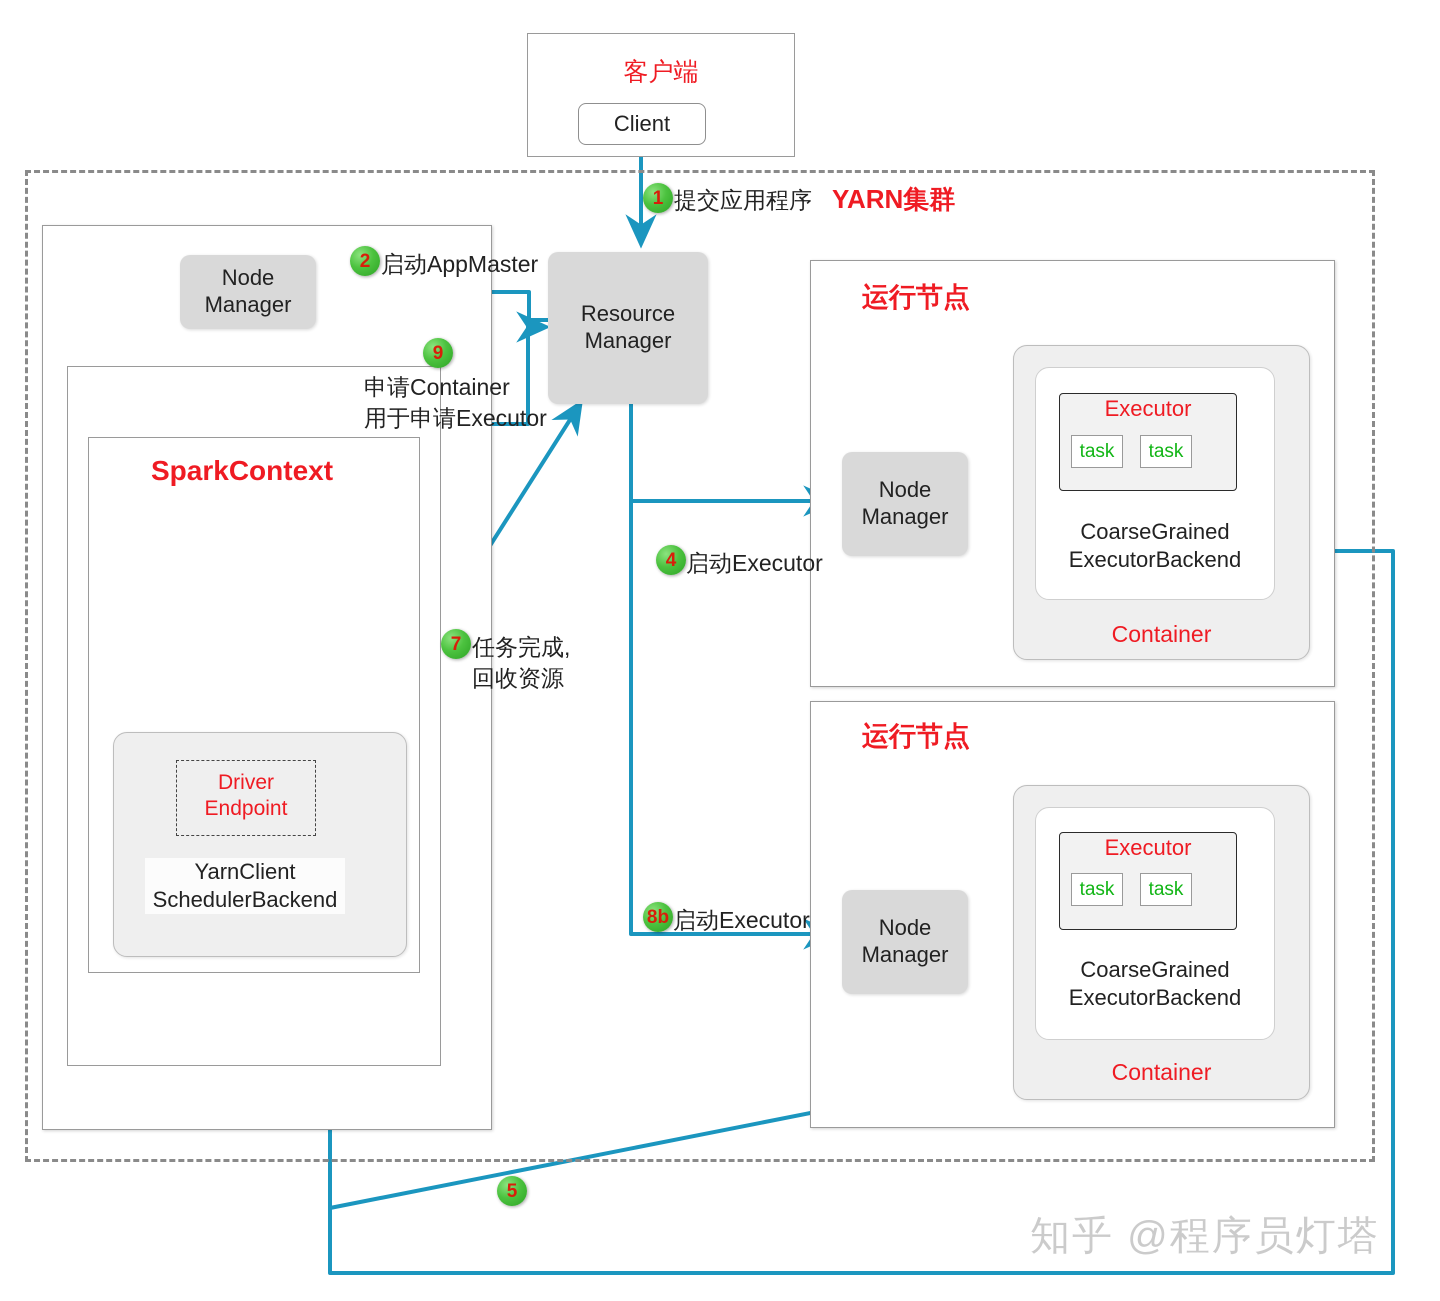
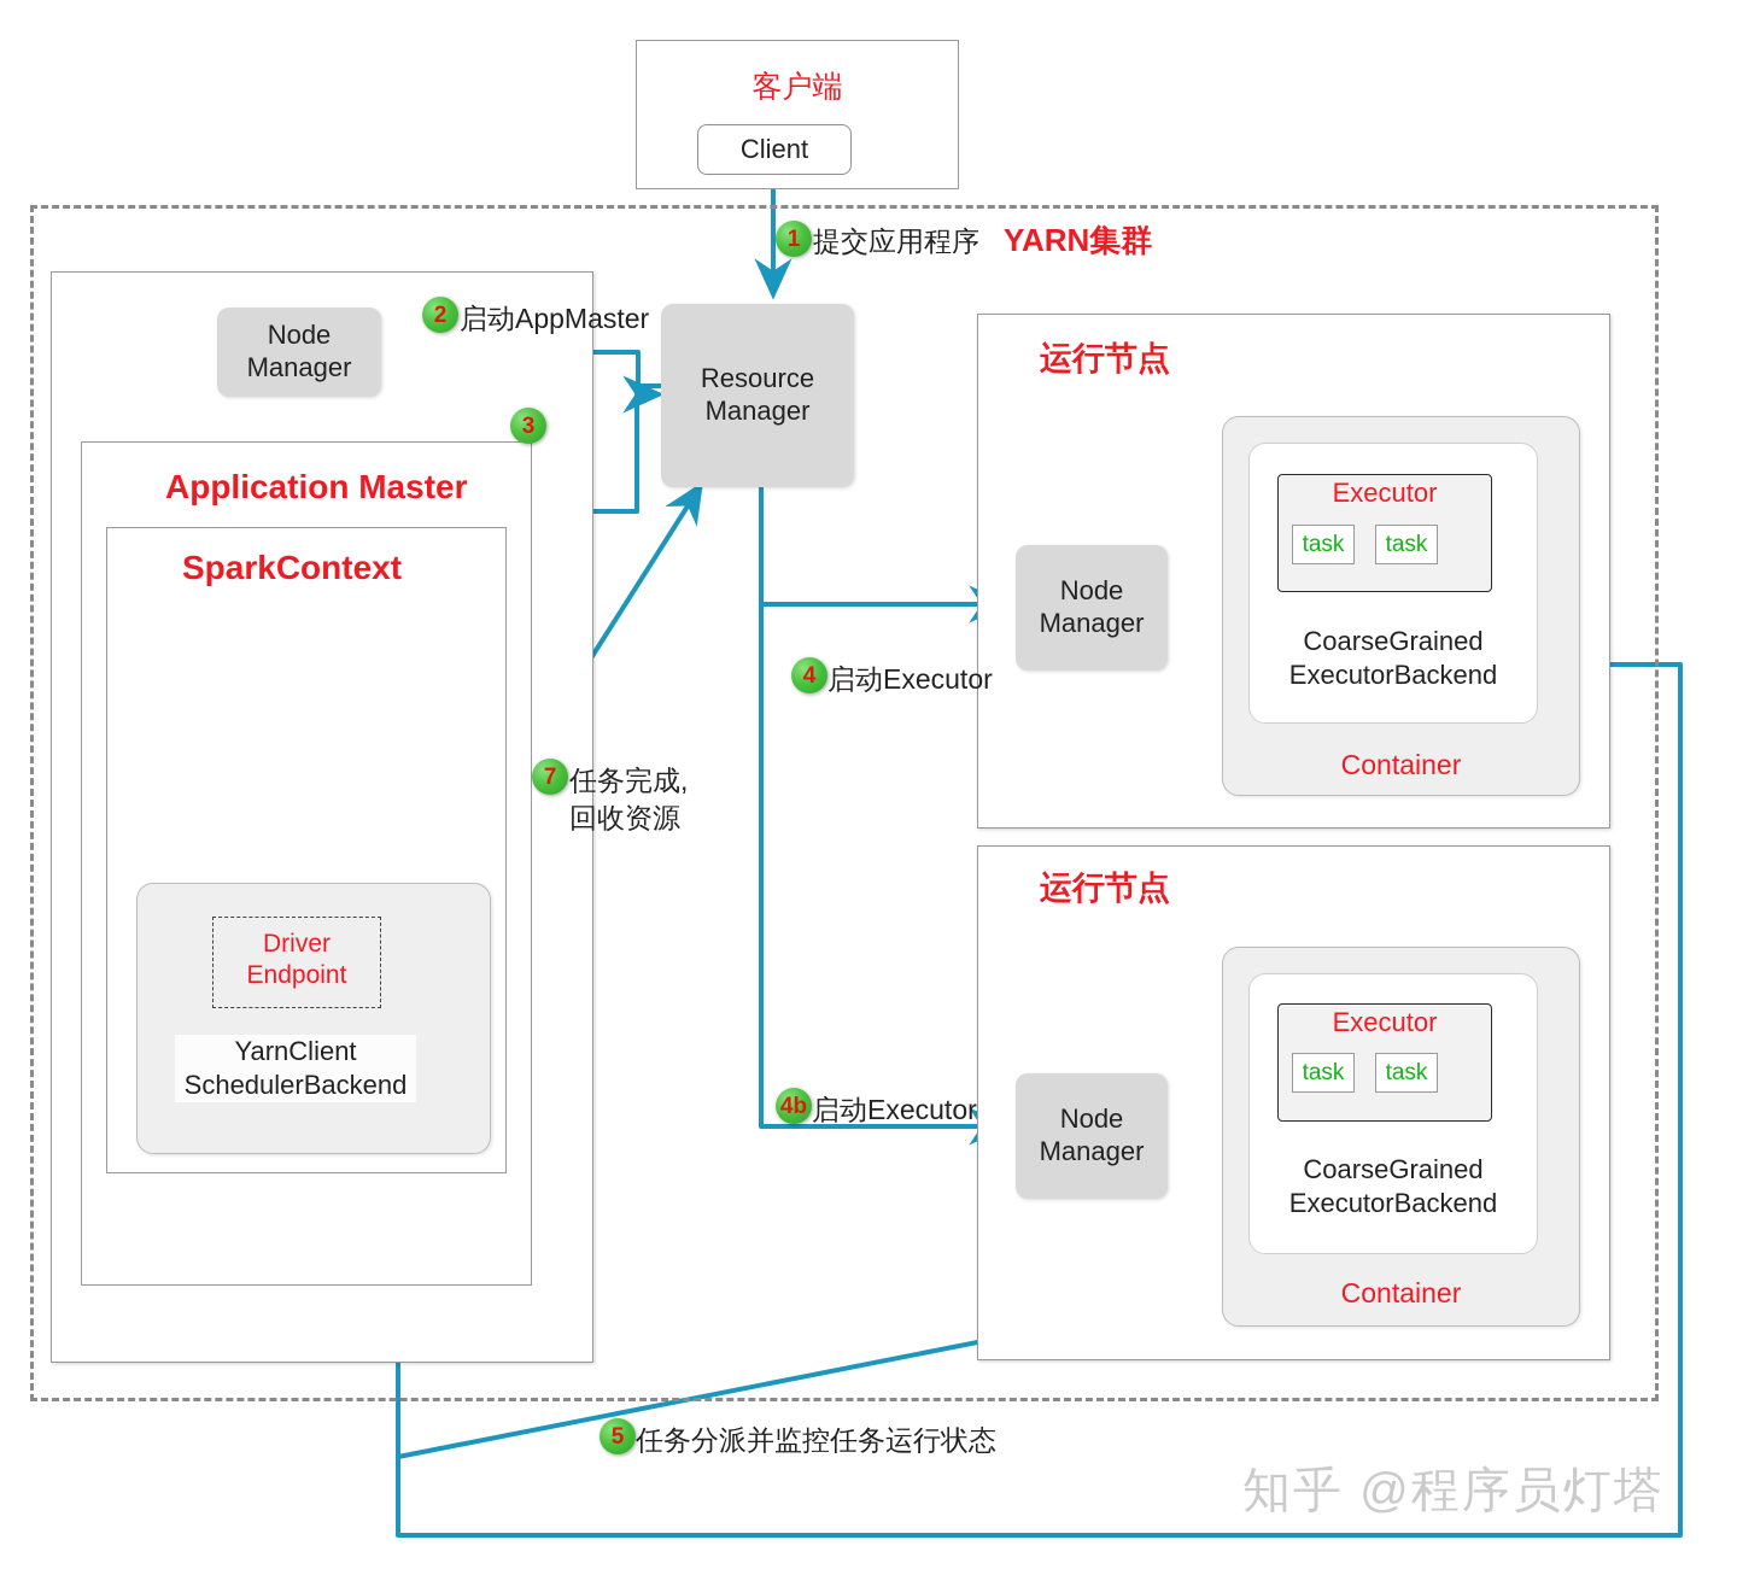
  YARN集群
  客户端
  Client
  Resource
  Manager
  Node
  Manager
+ Application Master
  SparkContext
  Driver
  Endpoint
  YarnClient
  SchedulerBackend
  运行节点
  Node
  Manager
  Container
  Executor
  task
  task
  CoarseGrained
  ExecutorBackend
  运行节点
  Node
  Manager
  Container
  Executor
  task
  task
  CoarseGrained
  ExecutorBackend
  1
  提交应用程序
  2
  启动AppMaster
- 9
+ 3
- 申请Container
- 用于申请Executor
  4
  启动Executor
- 8b
+ 4b
  启动Executor
  5
+ 任务分派并监控任务运行状态
  7
  任务完成,
  回收资源
  知乎 @程序员灯塔
